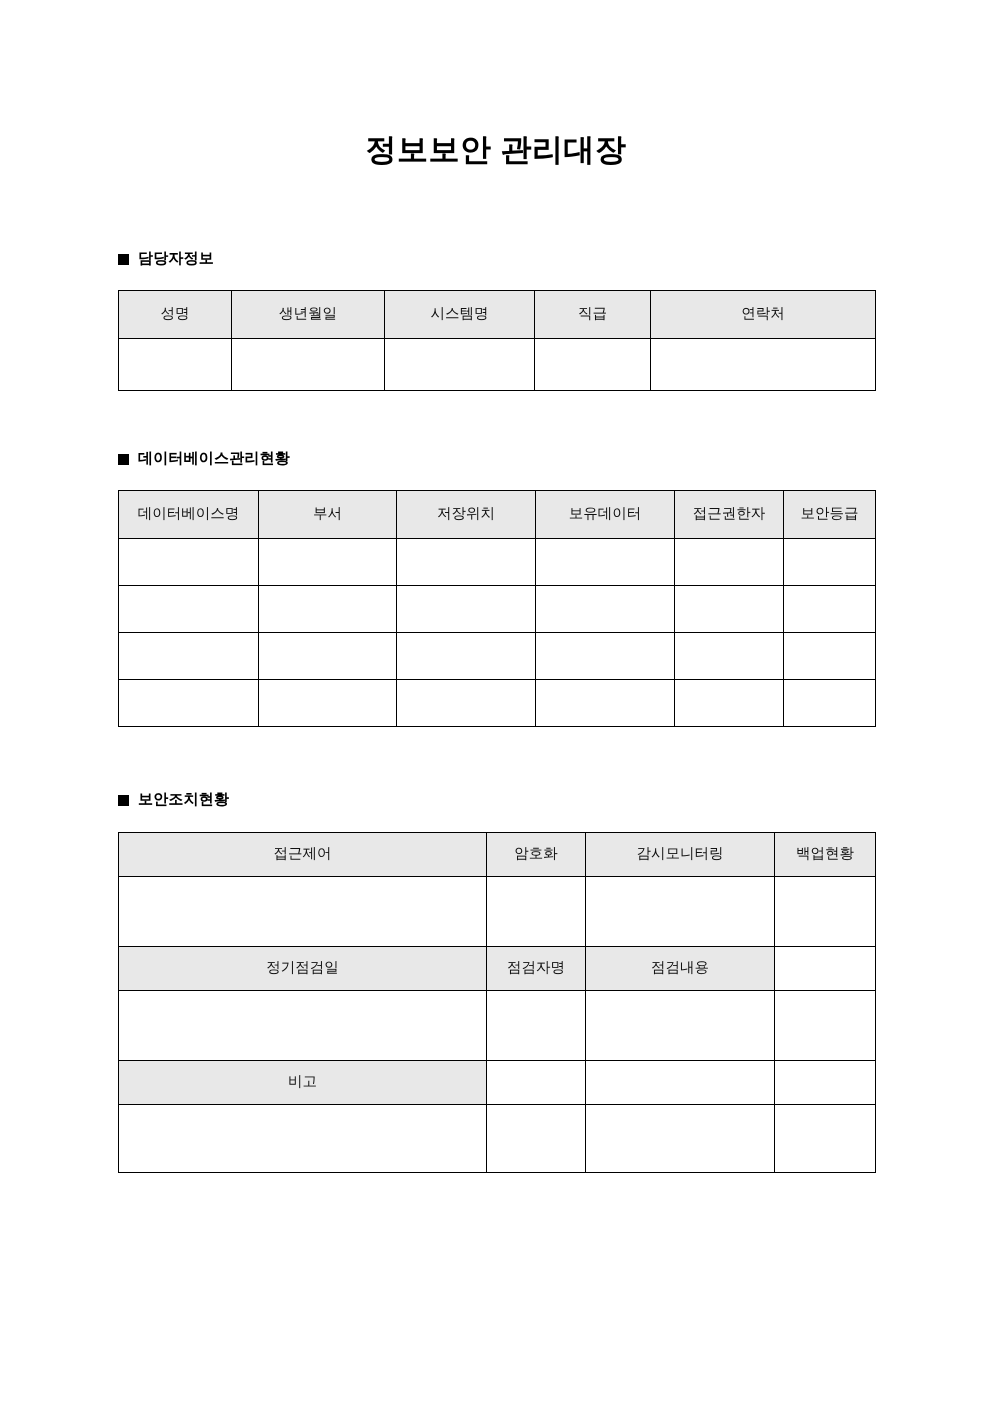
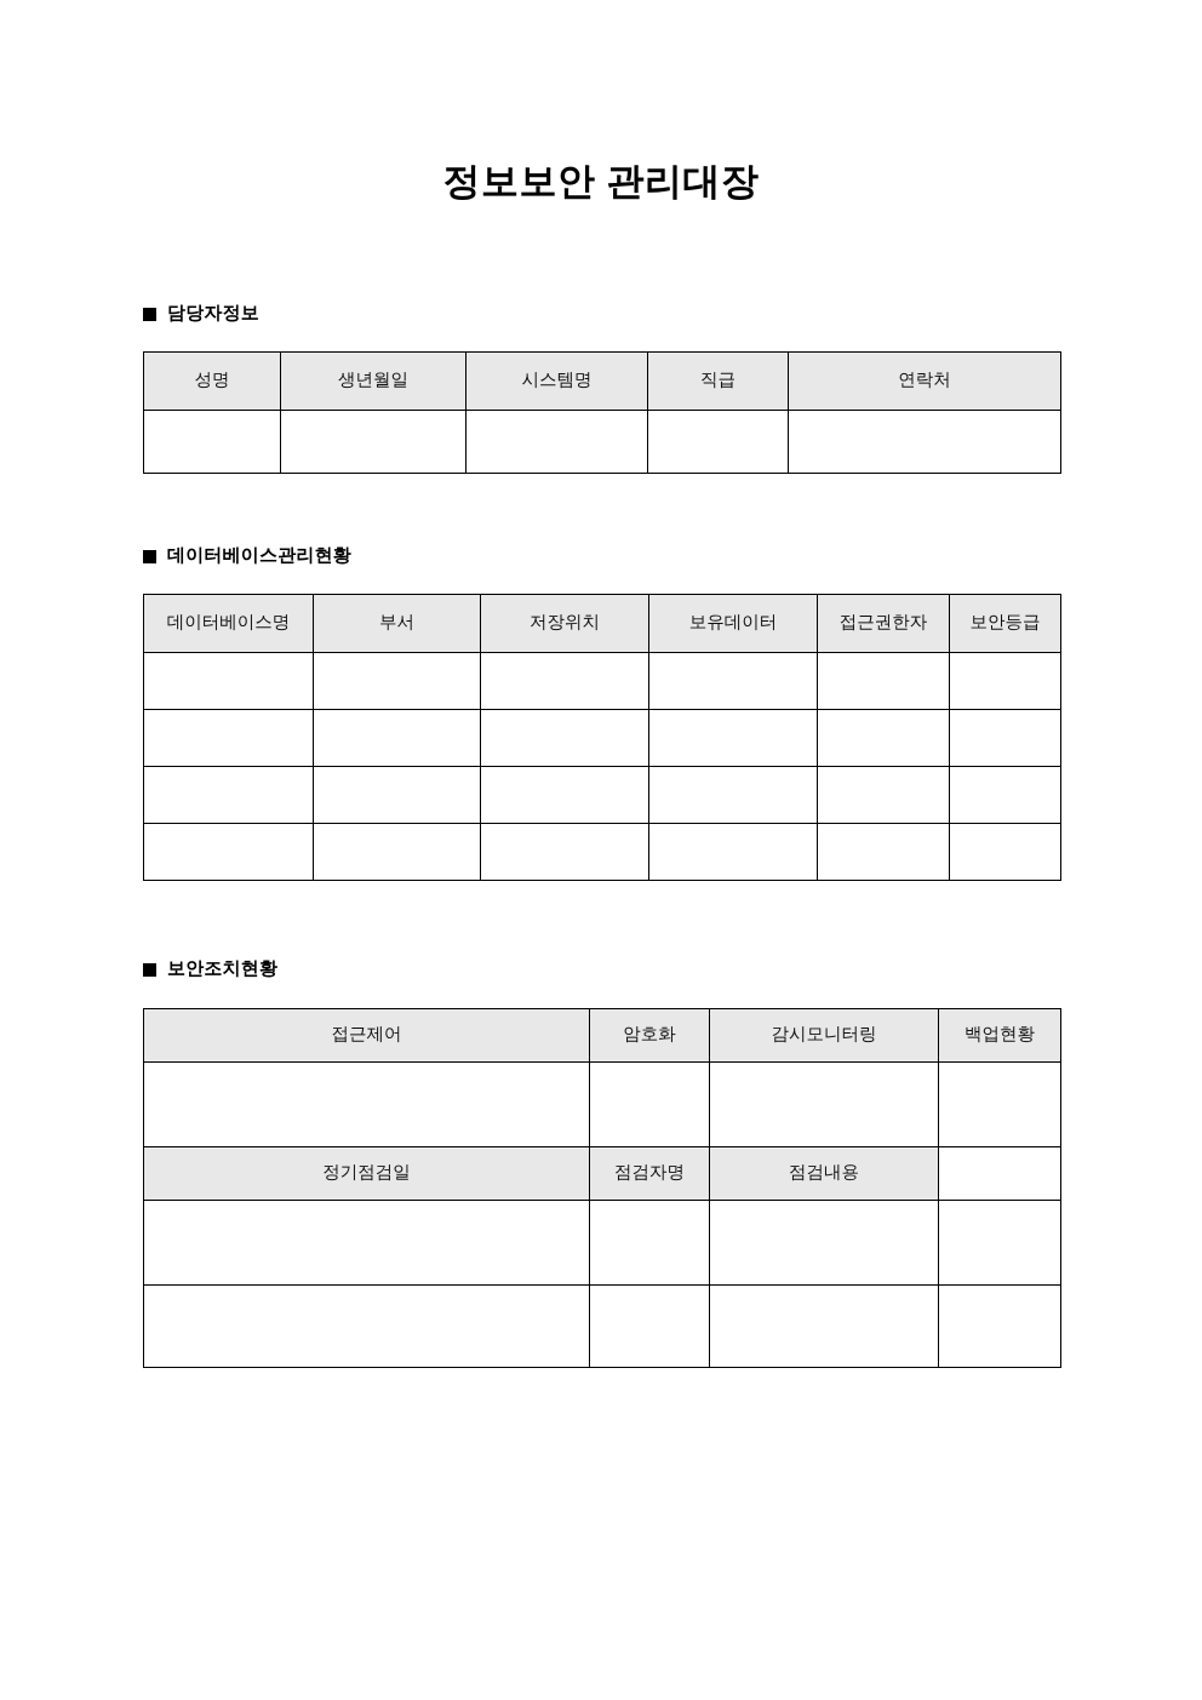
  정보보안 관리대장
  담당자정보
  성명	생년월일	시스템명	직급	연락처
  데이터베이스관리현황
  데이터베이스명	부서	저장위치	보유데이터	접근권한자	보안등급
  보안조치현황
  접근제어	암호화	감시모니터링	백업현황
  정기점검일	점검자명	점검내용
- 비고
